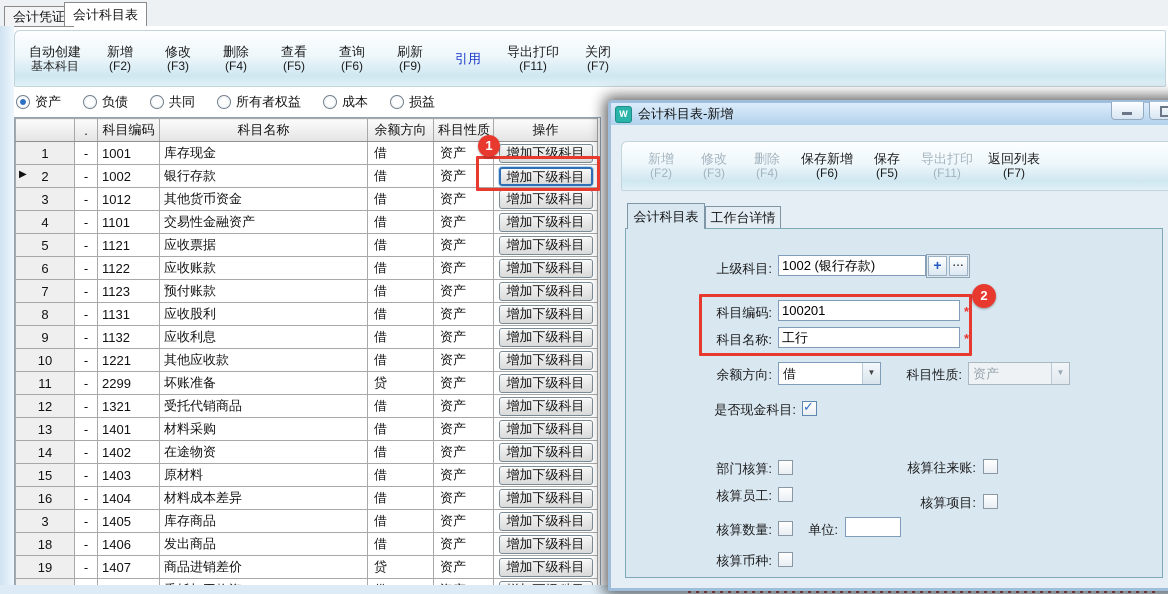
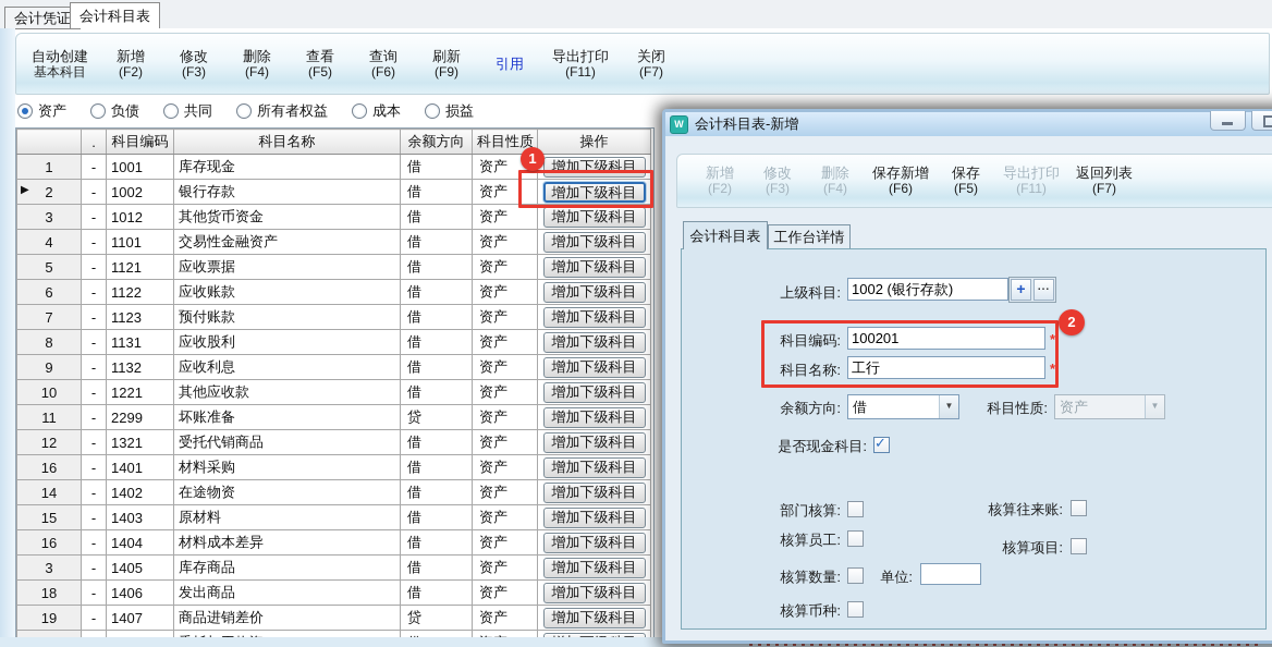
  会计凭证
  会计科目表
  自动创建
  基本科目
  新增
  (F2)
  修改
  (F3)
  删除
  (F4)
  查看
  (F5)
  查询
  (F6)
  刷新
  (F9)
  引用
  导出打印
  (F11)
  关闭
  (F7)
  资产
  负债
  共同
  所有者权益
  成本
  损益
  	.	科目编码	科目名称	余额方向	科目性质	操作
  1	-	1001	库存现金	借	资产	增加下级科目
  ▶ 2	-	1002	银行存款	借	资产	增加下级科目
  3	-	1012	其他货币资金	借	资产	增加下级科目
  4	-	1101	交易性金融资产	借	资产	增加下级科目
  5	-	1121	应收票据	借	资产	增加下级科目
  6	-	1122	应收账款	借	资产	增加下级科目
  7	-	1123	预付账款	借	资产	增加下级科目
  8	-	1131	应收股利	借	资产	增加下级科目
  9	-	1132	应收利息	借	资产	增加下级科目
  10	-	1221	其他应收款	借	资产	增加下级科目
  11	-	2299	坏账准备	贷	资产	增加下级科目
  12	-	1321	受托代销商品	借	资产	增加下级科目
- 13	-	1401	材料采购	借	资产	增加下级科目
+ 16	-	1401	材料采购	借	资产	增加下级科目
  14	-	1402	在途物资	借	资产	增加下级科目
  15	-	1403	原材料	借	资产	增加下级科目
  16	-	1404	材料成本差异	借	资产	增加下级科目
  3	-	1405	库存商品	借	资产	增加下级科目
  18	-	1406	发出商品	借	资产	增加下级科目
  19	-	1407	商品进销差价	贷	资产	增加下级科目
  1
  W
  会计科目表-新增
  新增
  (F2)
  修改
  (F3)
  删除
  (F4)
  保存新增
  (F6)
  保存
  (F5)
  导出打印
  (F11)
  返回列表
  (F7)
  会计科目表
  工作台详情
  上级科目:
  1002 (银行存款)
  +
  ...
  科目编码:
  100201
  *
  科目名称:
  工行
  *
  余额方向:
  借
  ▼
  科目性质:
  资产
  ▼
  是否现金科目:
  部门核算:
  核算往来账:
  核算员工:
  核算项目:
  核算数量:
  单位:
  核算币种:
  2
